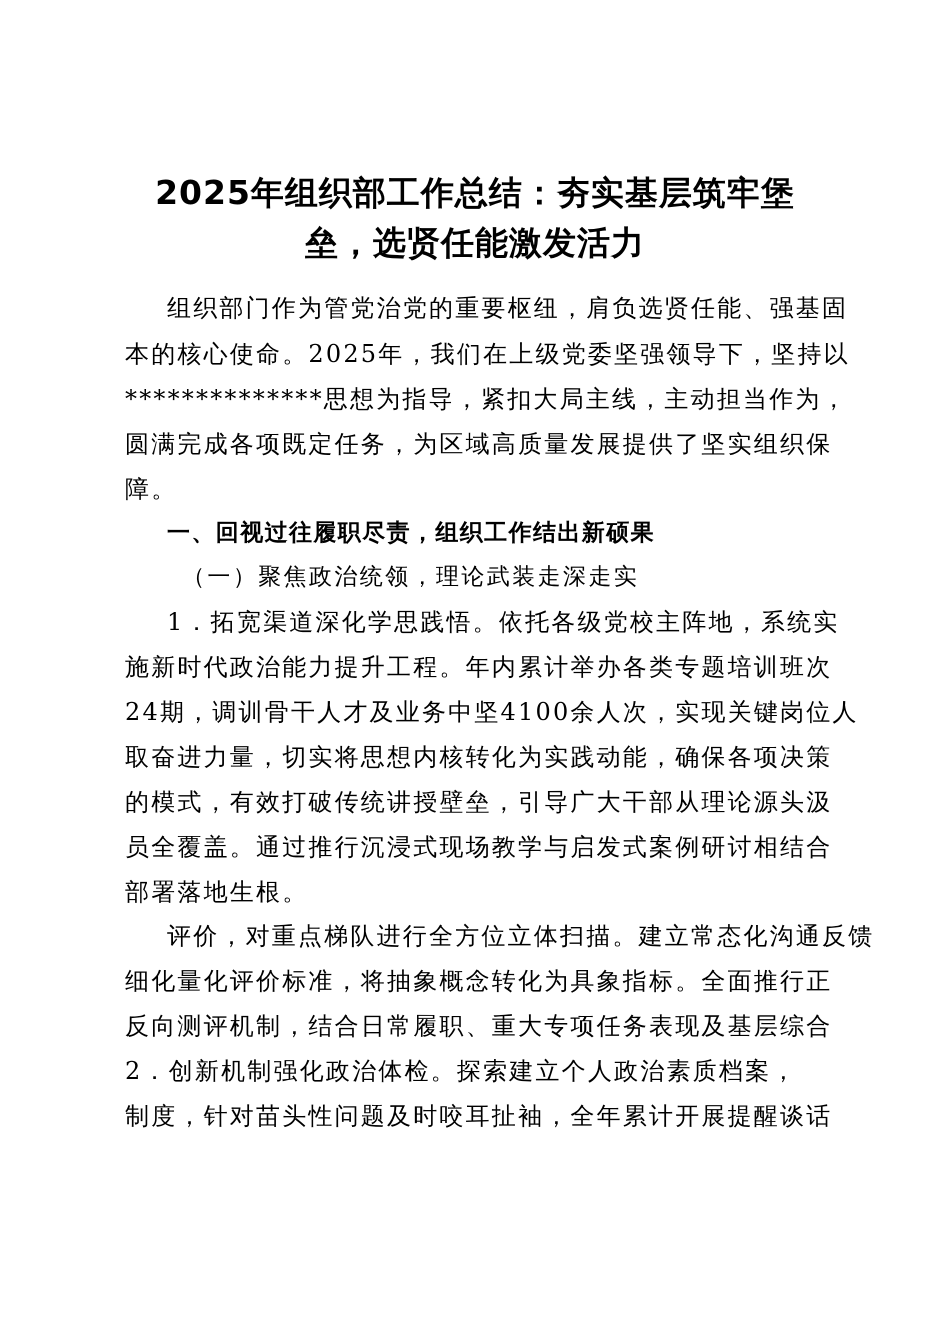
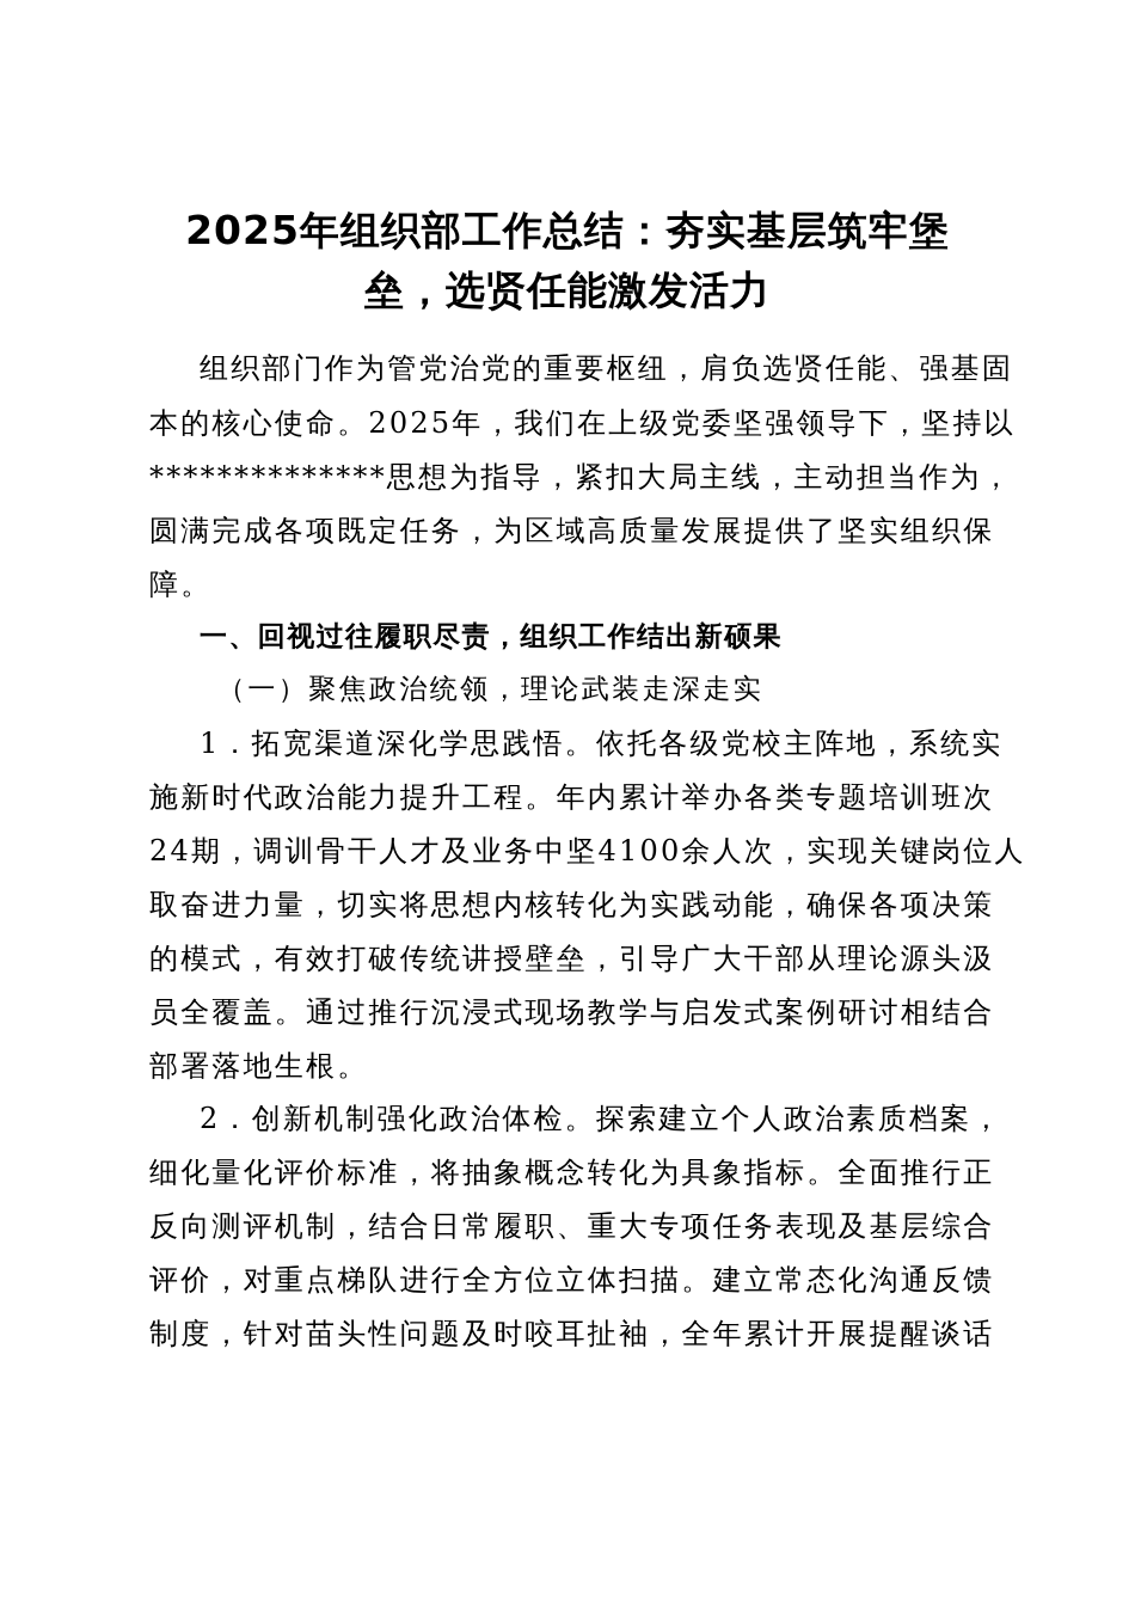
  2025年组织部工作总结：夯实基层筑牢堡
  垒，选贤任能激发活力
  组织部门作为管党治党的重要枢纽，肩负选贤任能、强基固
  本的核心使命。2025年，我们在上级党委坚强领导下，坚持以
  **************思想为指导，紧扣大局主线，主动担当作为，
  圆满完成各项既定任务，为区域高质量发展提供了坚实组织保
  障。
  一、回视过往履职尽责，组织工作结出新硕果
  （一）聚焦政治统领，理论武装走深走实
  1．拓宽渠道深化学思践悟。依托各级党校主阵地，系统实
  施新时代政治能力提升工程。年内累计举办各类专题培训班次
  24期，调训骨干人才及业务中坚4100余人次，实现关键岗位人
  取奋进力量，切实将思想内核转化为实践动能，确保各项决策
  的模式，有效打破传统讲授壁垒，引导广大干部从理论源头汲
  员全覆盖。通过推行沉浸式现场教学与启发式案例研讨相结合
  部署落地生根。
- 评价，对重点梯队进行全方位立体扫描。建立常态化沟通反馈
+ 2．创新机制强化政治体检。探索建立个人政治素质档案，
  细化量化评价标准，将抽象概念转化为具象指标。全面推行正
  反向测评机制，结合日常履职、重大专项任务表现及基层综合
- 2．创新机制强化政治体检。探索建立个人政治素质档案，
+ 评价，对重点梯队进行全方位立体扫描。建立常态化沟通反馈
  制度，针对苗头性问题及时咬耳扯袖，全年累计开展提醒谈话
